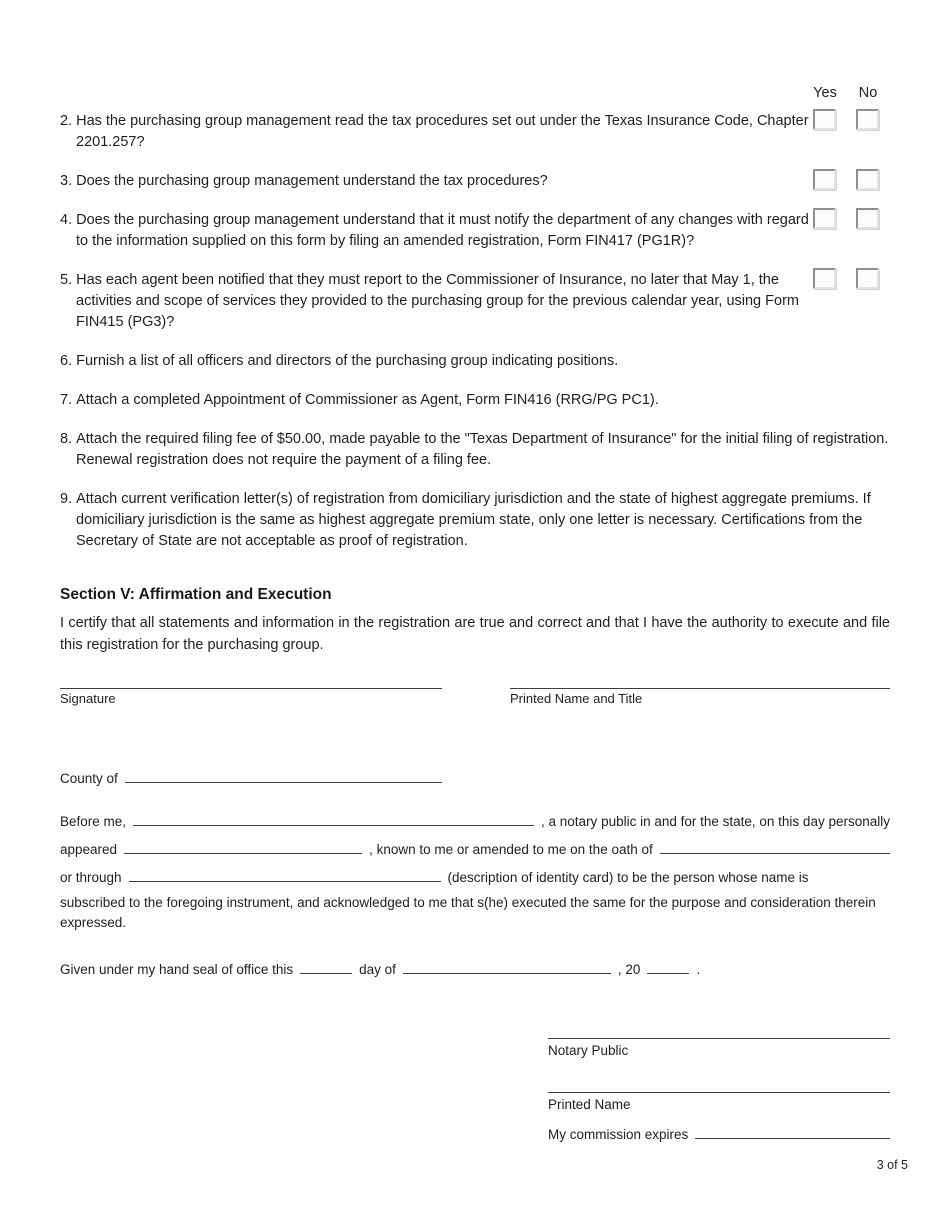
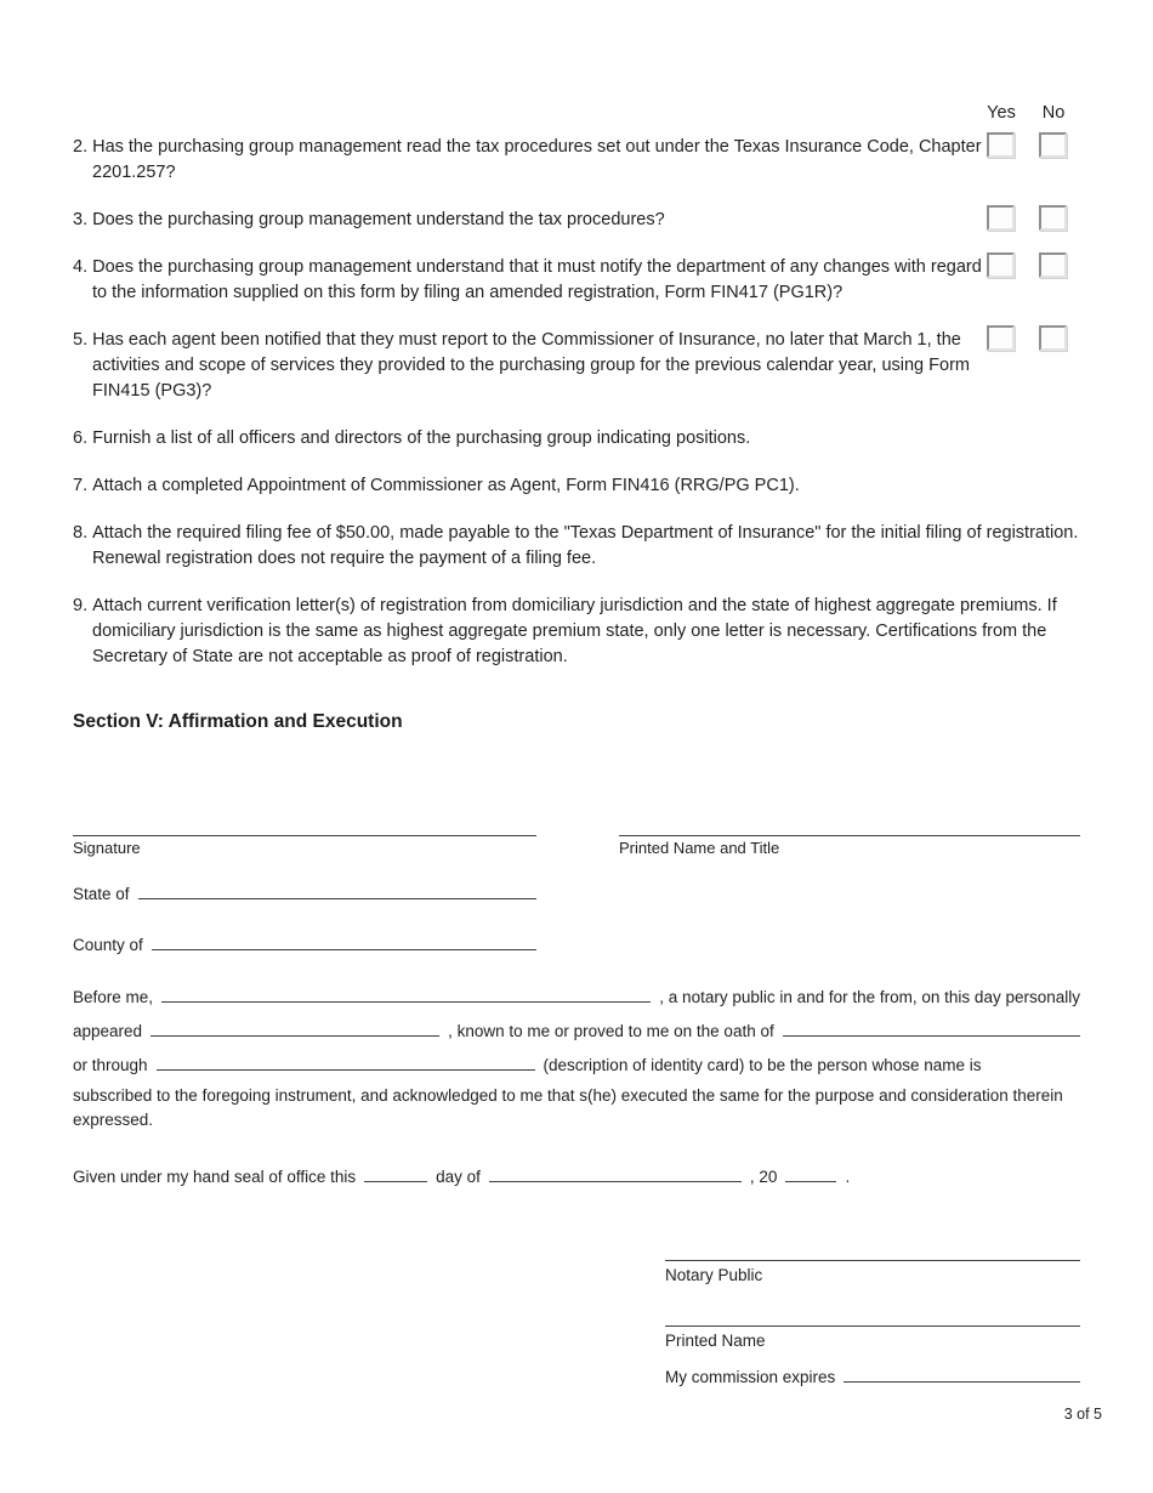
  Yes
  No
  2. Has the purchasing group management read the tax procedures set out under the Texas Insurance Code, Chapter 2201.257?
  3. Does the purchasing group management understand the tax procedures?
  4. Does the purchasing group management understand that it must notify the department of any changes with regard to the information supplied on this form by filing an amended registration, Form FIN417 (PG1R)?
- 5. Has each agent been notified that they must report to the Commissioner of Insurance, no later that May 1, the activities and scope of services they provided to the purchasing group for the previous calendar year, using Form FIN415 (PG3)?
+ 5. Has each agent been notified that they must report to the Commissioner of Insurance, no later that March 1, the activities and scope of services they provided to the purchasing group for the previous calendar year, using Form FIN415 (PG3)?
  6. Furnish a list of all officers and directors of the purchasing group indicating positions.
  7. Attach a completed Appointment of Commissioner as Agent, Form FIN416 (RRG/PG PC1).
  8. Attach the required filing fee of $50.00, made payable to the "Texas Department of Insurance" for the initial filing of registration. Renewal registration does not require the payment of a filing fee.
  9. Attach current verification letter(s) of registration from domiciliary jurisdiction and the state of highest aggregate premiums. If domiciliary jurisdiction is the same as highest aggregate premium state, only one letter is necessary. Certifications from the Secretary of State are not acceptable as proof of registration.
  Section V: Affirmation and Execution
- I certify that all statements and information in the registration are true and correct and that I have the authority to execute and file this registration for the purchasing group.
  Signature
  Printed Name and Title
+ State of
  County of
  Before me,
- , a notary public in and for the state, on this day personally
+ , a notary public in and for the from, on this day personally
  appeared
- , known to me or amended to me on the oath of
+ , known to me or proved to me on the oath of
  or through
  (description of identity card) to be the person whose name is
  subscribed to the foregoing instrument, and acknowledged to me that s(he) executed the same for the purpose and consideration therein expressed.
  Given under my hand seal of office this
  day of
  , 20
  .
  Notary Public
  Printed Name
  My commission expires
  3 of 5
